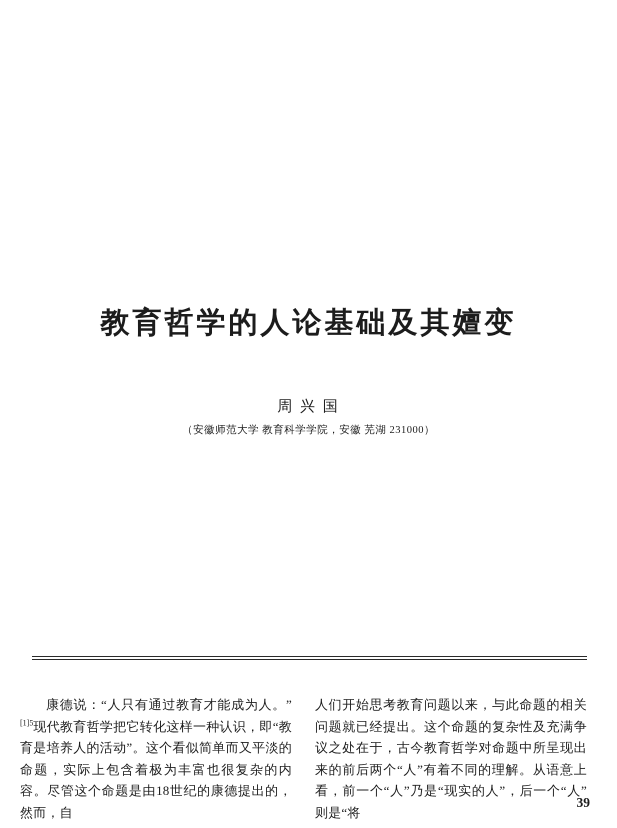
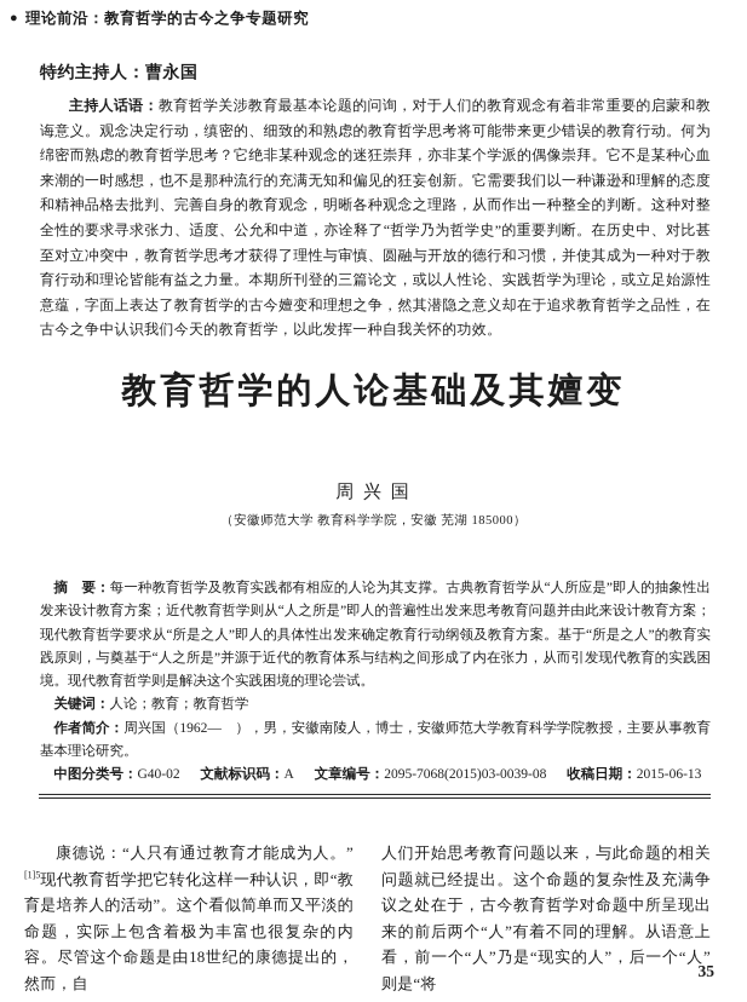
+ ● 理论前沿：教育哲学的古今之争专题研究
+ 特约主持人：曹永国
+ 主持人话语：教育哲学关涉教育最基本论题的问询，对于人们的教育观念有着非常重要的启蒙和教诲意义。观念决定行动，缜密的、细致的和熟虑的教育哲学思考将可能带来更少错误的教育行动。何为绵密而熟虑的教育哲学思考？它绝非某种观念的迷狂崇拜，亦非某个学派的偶像崇拜。它不是某种心血来潮的一时感想，也不是那种流行的充满无知和偏见的狂妄创新。它需要我们以一种谦逊和理解的态度和精神品格去批判、完善自身的教育观念，明晰各种观念之理路，从而作出一种整全的判断。这种对整全性的要求寻求张力、适度、公允和中道，亦诠释了“哲学乃为哲学史”的重要判断。在历史中、对比甚至对立冲突中，教育哲学思考才获得了理性与审慎、圆融与开放的德行和习惯，并使其成为一种对于教育行动和理论皆能有益之力量。本期所刊登的三篇论文，或以人性论、实践哲学为理论，或立足始源性意蕴，字面上表达了教育哲学的古今嬗变和理想之争，然其潜隐之意义却在于追求教育哲学之品性，在古今之争中认识我们今天的教育哲学，以此发挥一种自我关怀的功效。
  教育哲学的人论基础及其嬗变
  周 兴 国
- （安徽师范大学 教育科学学院，安徽 芜湖 231000）
+ （安徽师范大学 教育科学学院，安徽 芜湖 185000）
+ 摘 要：每一种教育哲学及教育实践都有相应的人论为其支撑。古典教育哲学从“人所应是”即人的抽象性出发来设计教育方案；近代教育哲学则从“人之所是”即人的普遍性出发来思考教育问题并由此来设计教育方案；现代教育哲学要求从“所是之人”即人的具体性出发来确定教育行动纲领及教育方案。基于“所是之人”的教育实践原则，与奠基于“人之所是”并源于近代的教育体系与结构之间形成了内在张力，从而引发现代教育的实践困境。现代教育哲学则是解决这个实践困境的理论尝试。
+ 关键词：人论；教育；教育哲学
+ 作者简介：周兴国（1962— ），男，安徽南陵人，博士，安徽师范大学教育科学学院教授，主要从事教育基本理论研究。
+ 中图分类号：G40-02 文献标识码：A 文章编号：2095-7068(2015)03-0039-08 收稿日期：2015-06-13
  康德说：“人只有通过教育才能成为人。”[1]5现代教育哲学把它转化这样一种认识，即“教育是培养人的活动”。这个看似简单而又平淡的命题，实际上包含着极为丰富也很复杂的内容。尽管这个命题是由18世纪的康德提出的，然而，自
  人们开始思考教育问题以来，与此命题的相关问题就已经提出。这个命题的复杂性及充满争议之处在于，古今教育哲学对命题中所呈现出来的前后两个“人”有着不同的理解。从语意上看，前一个“人”乃是“现实的人”，后一个“人”则是“将
- 39
+ 35
